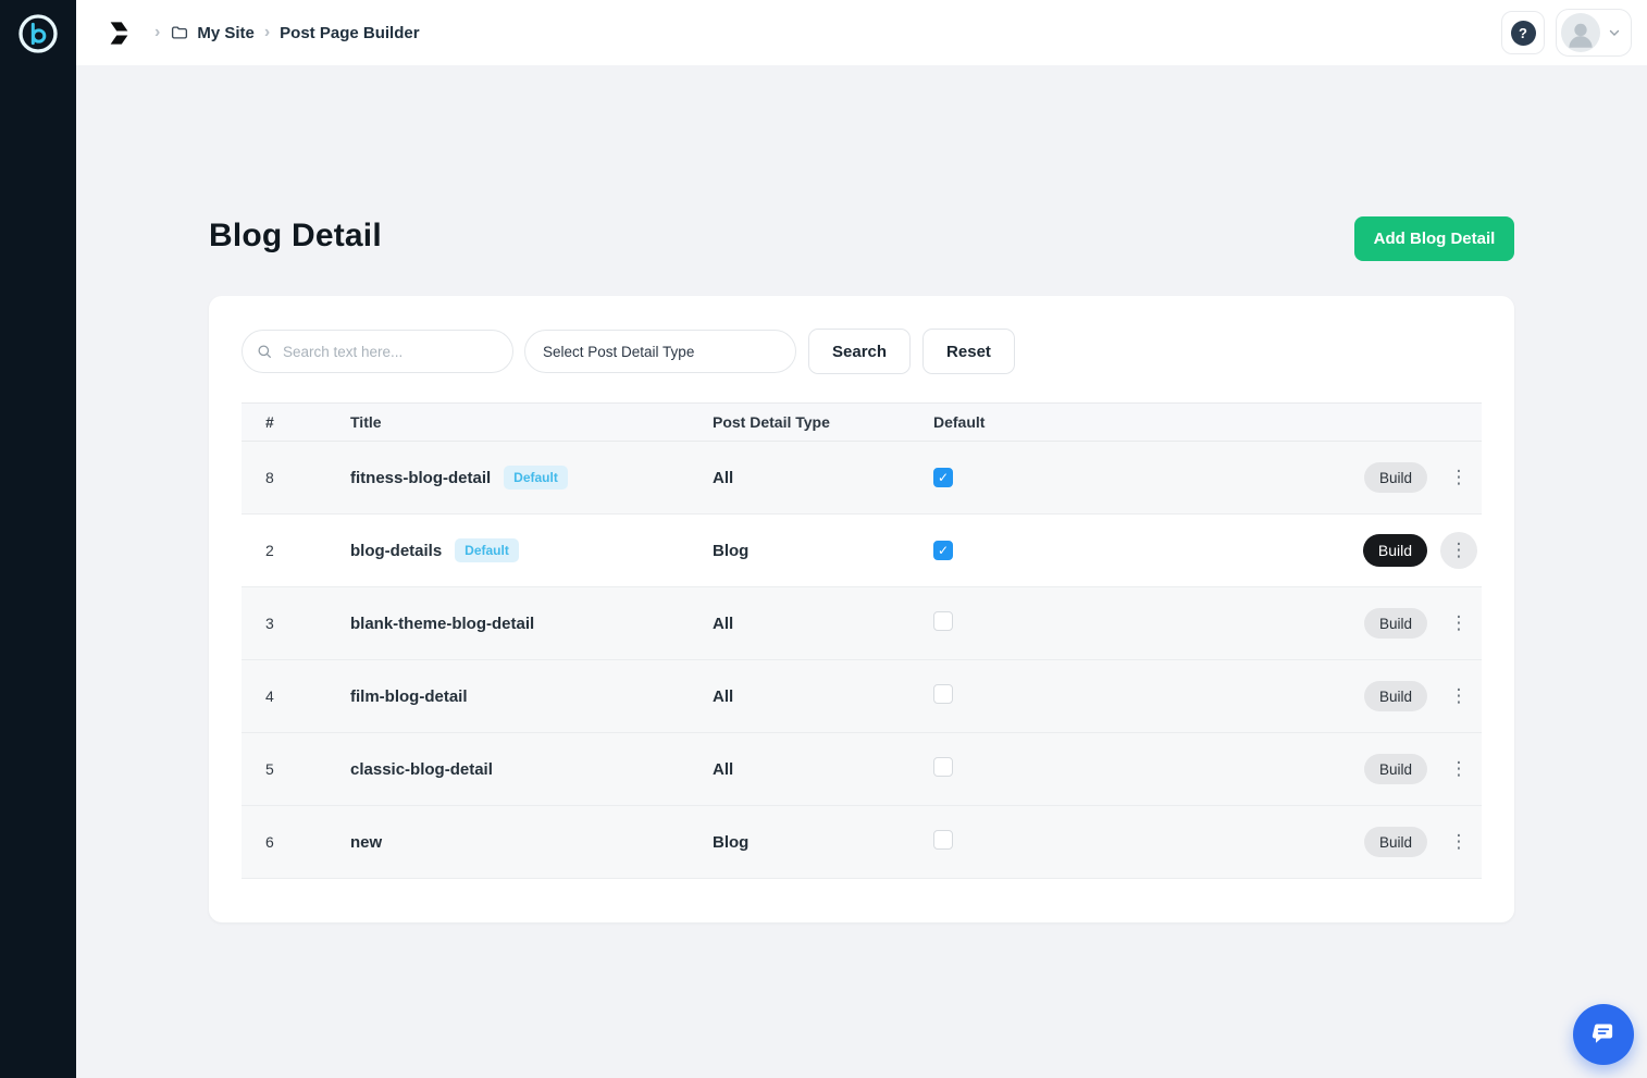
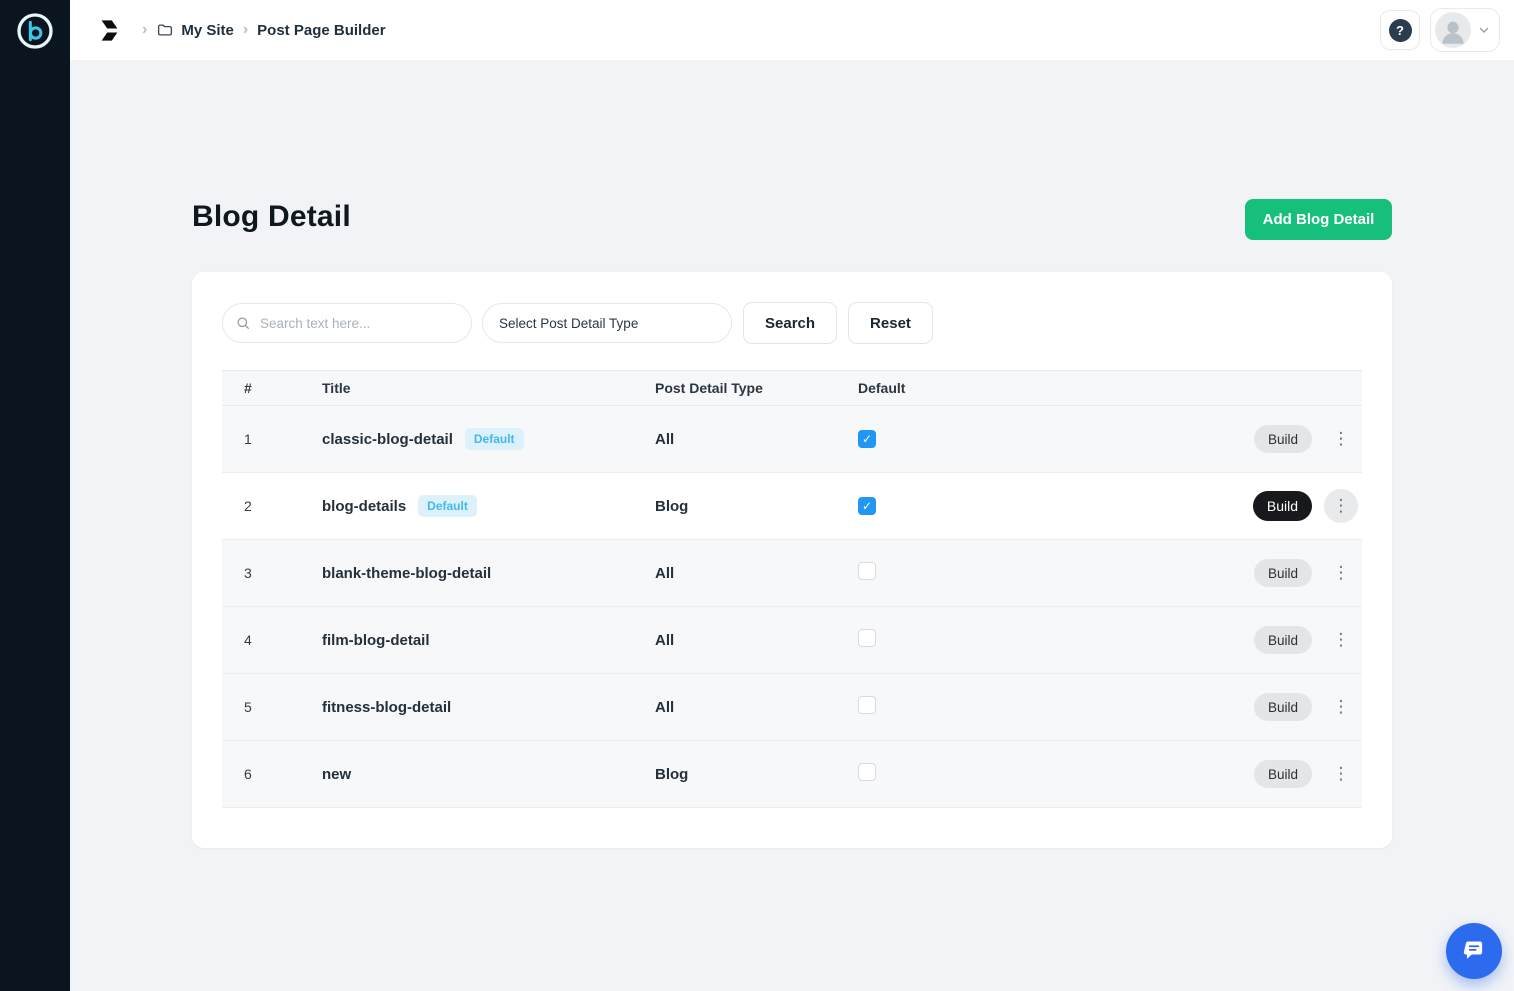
  ›
  My Site
  ›
  Post Page Builder
  ?
  Blog Detail
  Add Blog Detail
  Search text here...
  Select Post Detail Type
  Search
  Reset
  #
  Title
  Post Detail Type
  Default
- 8
+ 1
- fitness-blog-detail
+ classic-blog-detail
  Default
  All
  Build
  ⋮
  2
  blog-details
  Default
  Blog
  Build
  ⋮
  3
  blank-theme-blog-detail
  All
  Build
  ⋮
  4
  film-blog-detail
  All
  Build
  ⋮
  5
- classic-blog-detail
+ fitness-blog-detail
  All
  Build
  ⋮
  6
  new
  Blog
  Build
  ⋮
